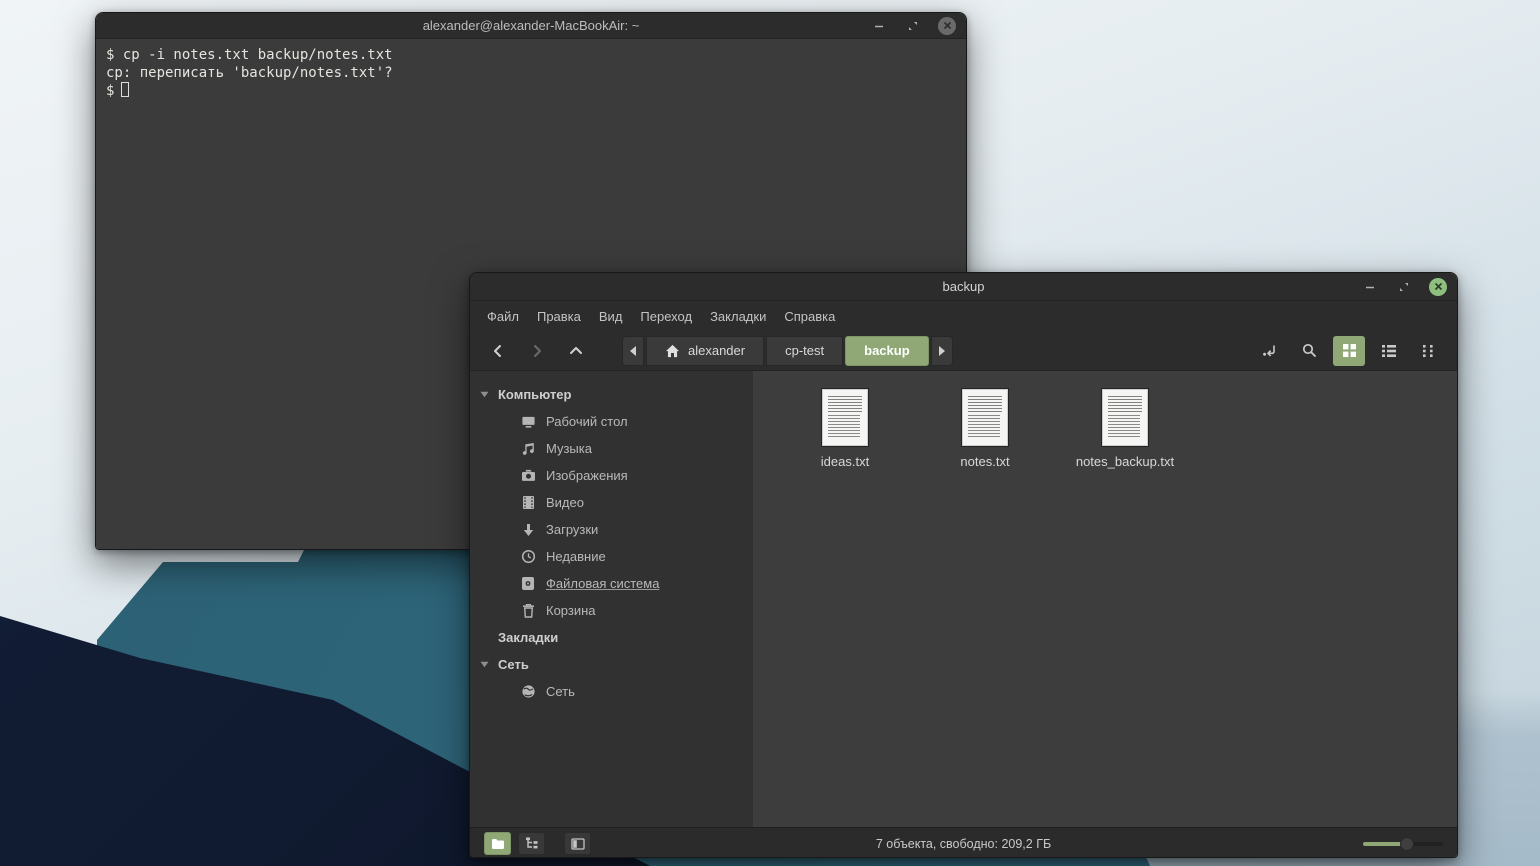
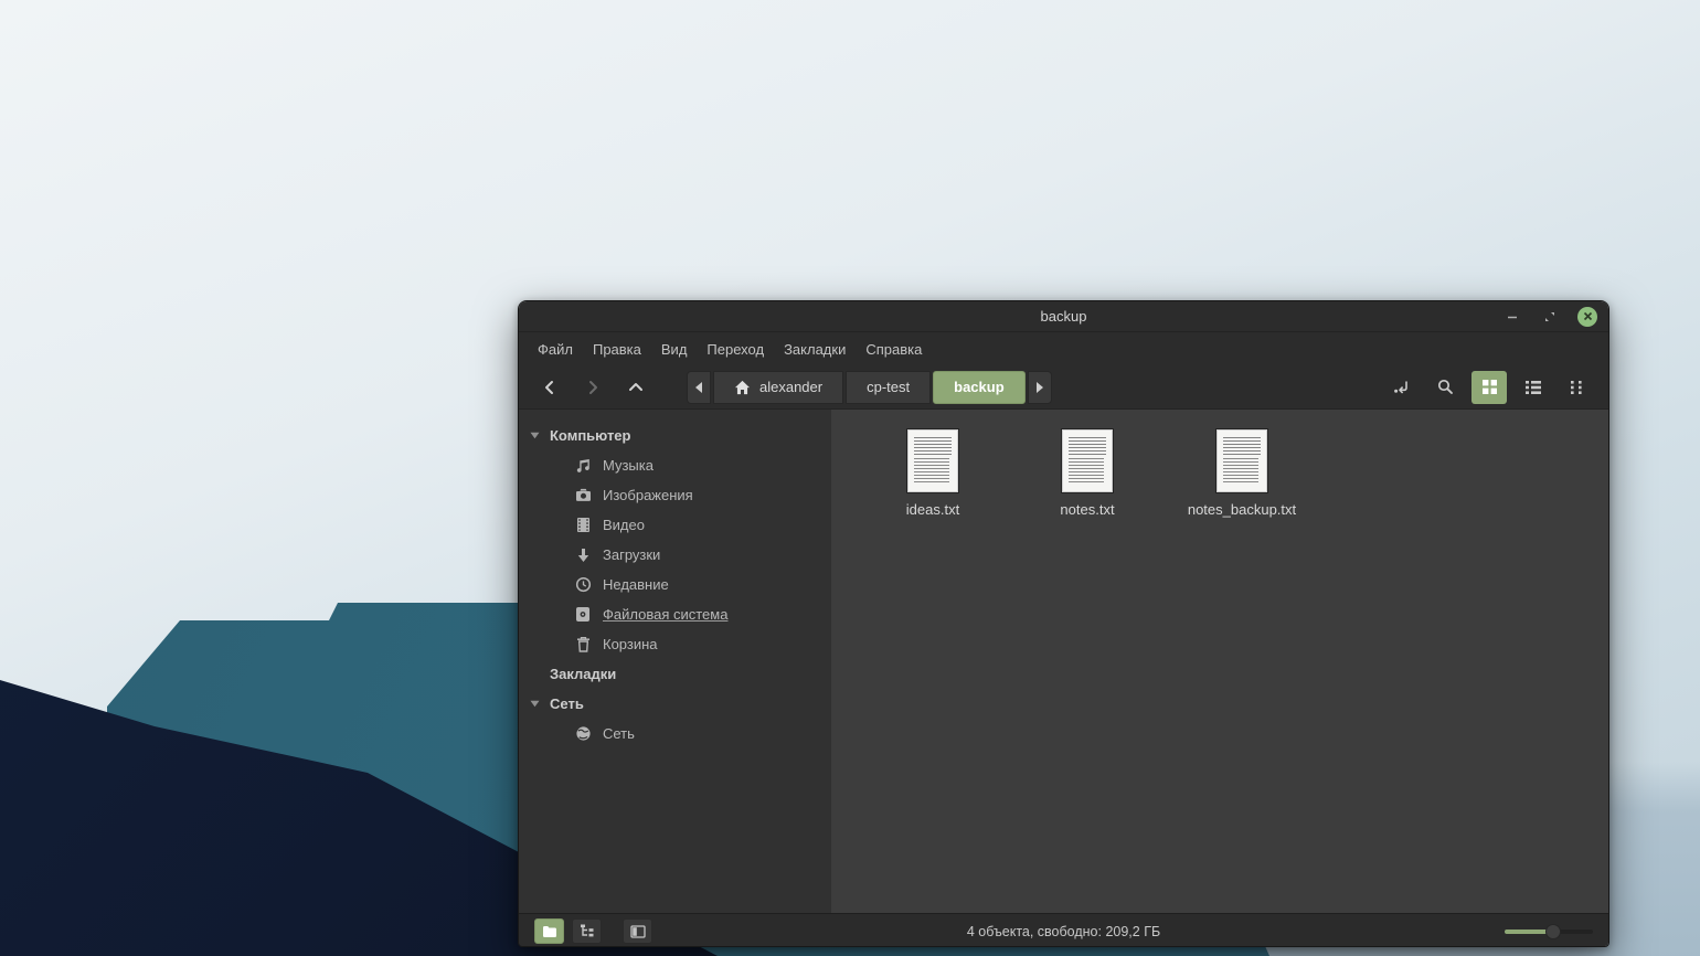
- alexander@alexander-MacBookAir: ~
- $ cp -i notes.txt backup/notes.txt
- cp: переписать 'backup/notes.txt'?
- $
  backup
  Файл
  Правка
  Вид
  Переход
  Закладки
  Справка
  alexander
  cp-test
  backup
  Компьютер
- Рабочий стол
  Музыка
  Изображения
  Видео
  Загрузки
  Недавние
  Файловая система
  Корзина
  Закладки
  Сеть
  Сеть
  ideas.txt
  notes.txt
  notes_backup.txt
- 7 объекта, свободно: 209,2 ГБ
+ 4 объекта, свободно: 209,2 ГБ
